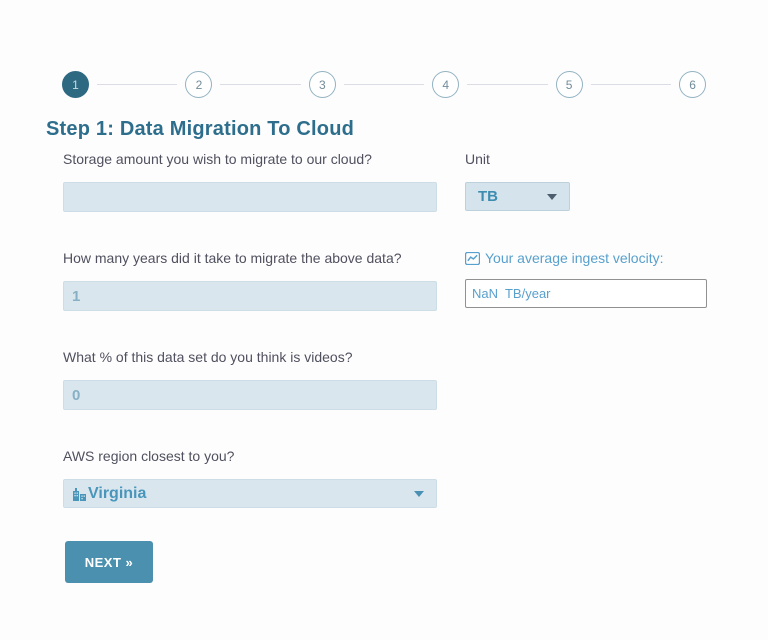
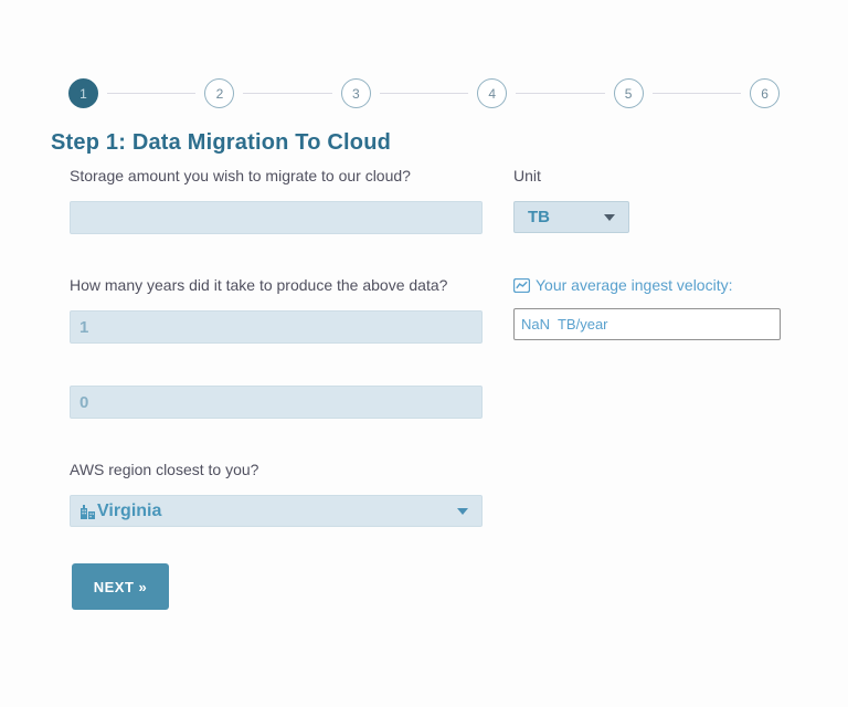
  1
  2
  3
  4
  5
  6
  Step 1: Data Migration To Cloud
  Storage amount you wish to migrate to our cloud?
  Unit
  TB
- How many years did it take to migrate the above data?
+ How many years did it take to produce the above data?
  1
  Your average ingest velocity:
  NaN TB/year
- What % of this data set do you think is videos?
  0
  AWS region closest to you?
  Virginia
  NEXT »
